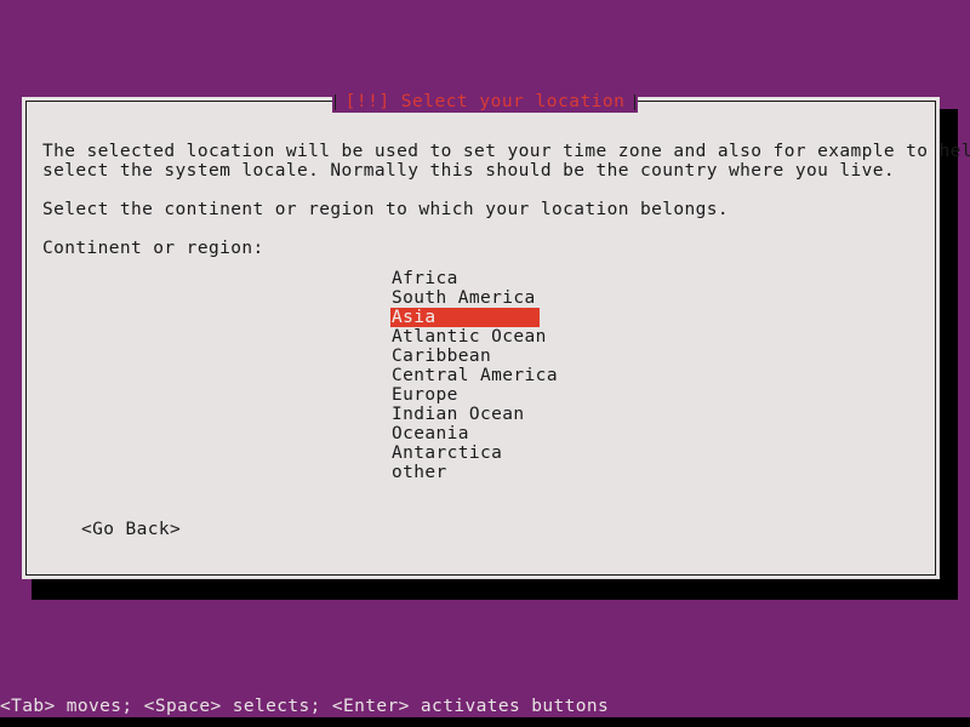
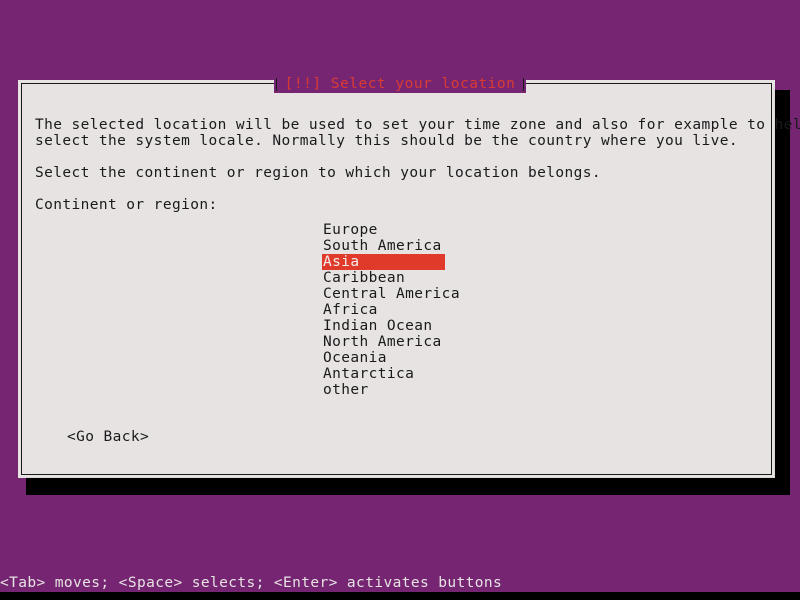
  The selected location will be used to set your time zone and also for example to hel
  select the system locale. Normally this should be the country where you live.
  Select the continent or region to which your location belongs.
  Continent or region:
- Africa
+ Europe
  South America
  Asia
- Atlantic Ocean
  Caribbean
  Central America
- Europe
+ Africa
  Indian Ocean
+ North America
  Oceania
  Antarctica
  other
  <Go Back>
  [!!] Select your location
  <Tab> moves; <Space> selects; <Enter> activates buttons
